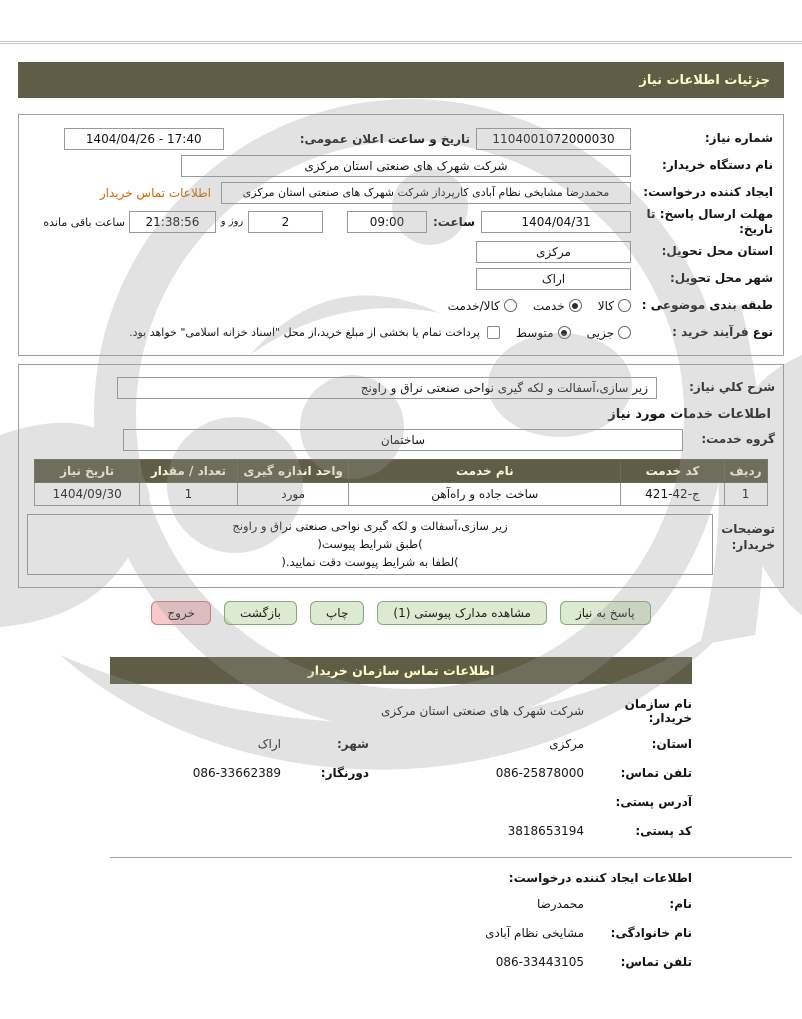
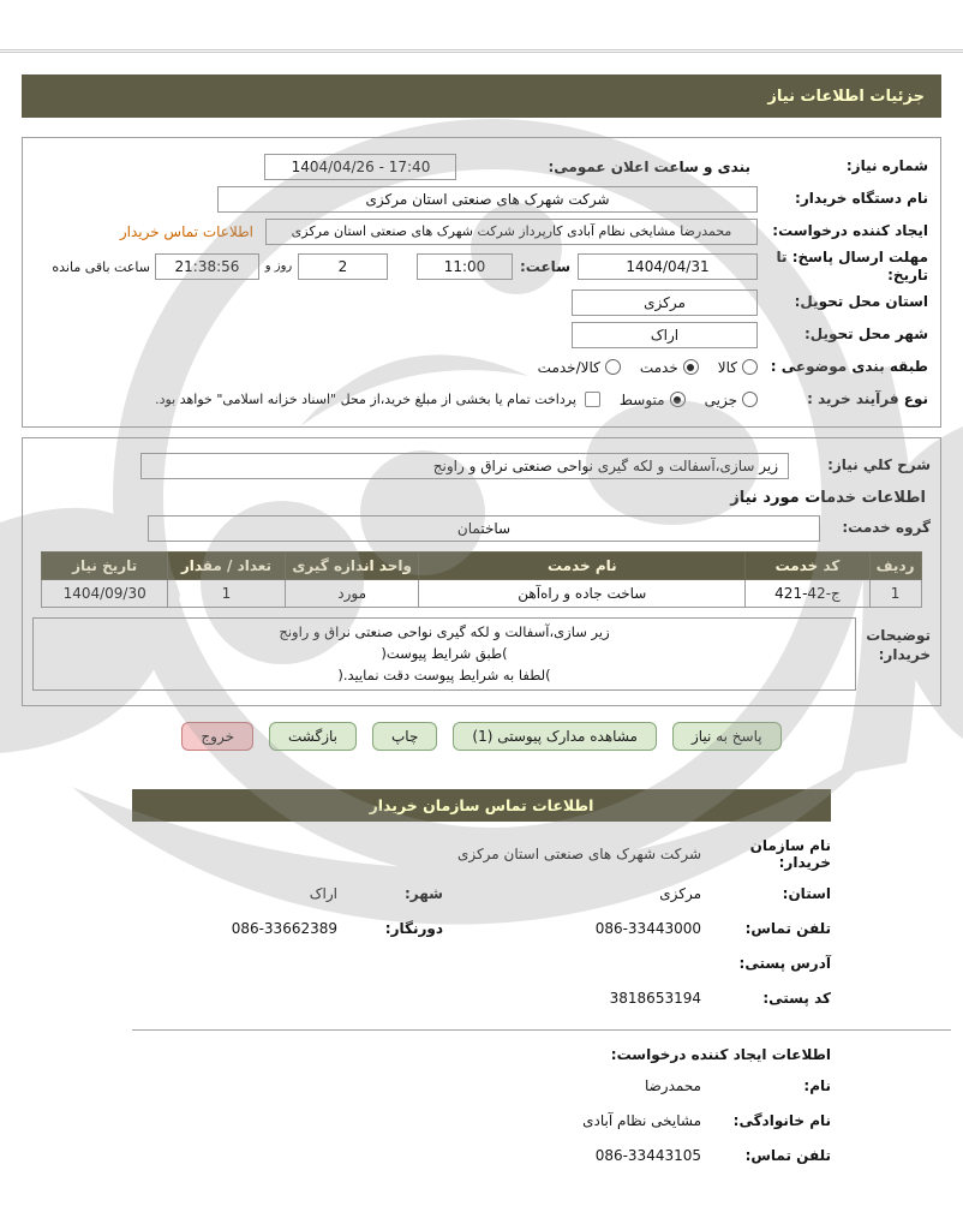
  جزئیات اطلاعات نیاز
  شماره نیاز:
- 1104001072000030
- تاریخ و ساعت اعلان عمومی:
+ بندی و ساعت اعلان عمومی:
  1404/04/26 - 17:40
  نام دستگاه خریدار:
  شرکت شهرک های صنعتی استان مرکزی
  ایجاد کننده درخواست:
  محمدرضا مشایخی نظام آبادی کارپرداز شرکت شهرک های صنعتی استان مرکزی
  اطلاعات تماس خریدار
  مهلت ارسال پاسخ: تا تاریخ:
  1404/04/31
  ساعت:
- 09:00
+ 11:00
  2
  روز و
  21:38:56
  ساعت باقی مانده
  استان محل تحویل:
  مرکزی
  شهر محل تحویل:
  اراک
  طبقه بندی موضوعی :
  کالا
  خدمت
  کالا/خدمت
  نوع فرآیند خرید :
  جزیی
  متوسط
  پرداخت تمام یا بخشی از مبلغ خرید،از محل "اسناد خزانه اسلامی" خواهد بود.
  شرح كلي نياز:
  زیر سازی،آسفالت و لکه گیری نواحی صنعتی نراق و راونج
  اطلاعات خدمات مورد نياز
  گروه خدمت:
  ساختمان
  ردیف	کد خدمت	نام خدمت	واحد اندازه گیری	تعداد / مقدار	تاریخ نیاز
  1	ج-42-421	ساخت جاده و راهآهن	مورد	1	1404/09/30
  توضیحات خریدار:
  زیر سازی،آسفالت و لکه گیری نواحی صنعتی نراق و راونج
  )طبق شرایط پیوست(
  )لطفا به شرایط پیوست دقت نمایید.(
  پاسخ به نیاز
  مشاهده مدارک پیوستی (1)
  چاپ
  بازگشت
  خروج
  اطلاعات تماس سازمان خریدار
  نام سازمان خریدار:
  شرکت شهرک های صنعتی استان مرکزی
  استان:
  مرکزی
  شهر:
  اراک
  تلفن تماس:
- 086-25878000
+ 086-33443000
  دورنگار:
  086-33662389
  آدرس پستی:
  کد پستی:
  3818653194
  اطلاعات ایجاد کننده درخواست:
  نام:
  محمدرضا
  نام خانوادگی:
  مشایخی نظام آبادی
  تلفن تماس:
  086-33443105
